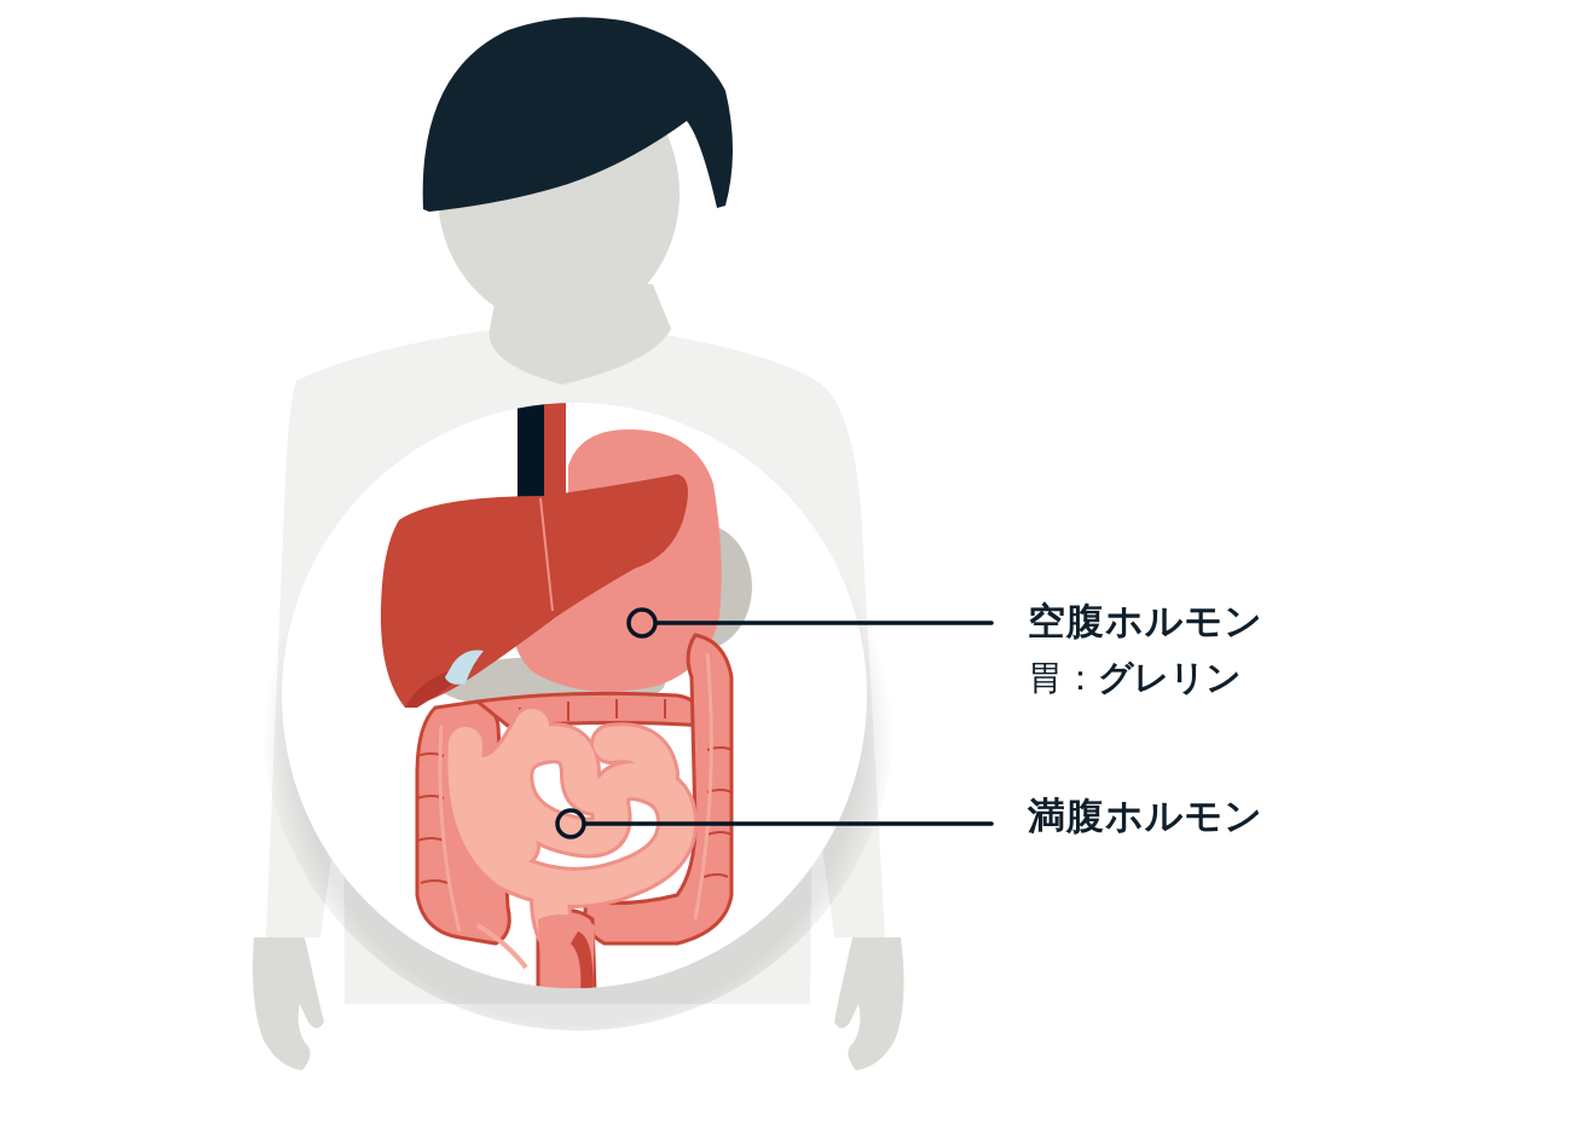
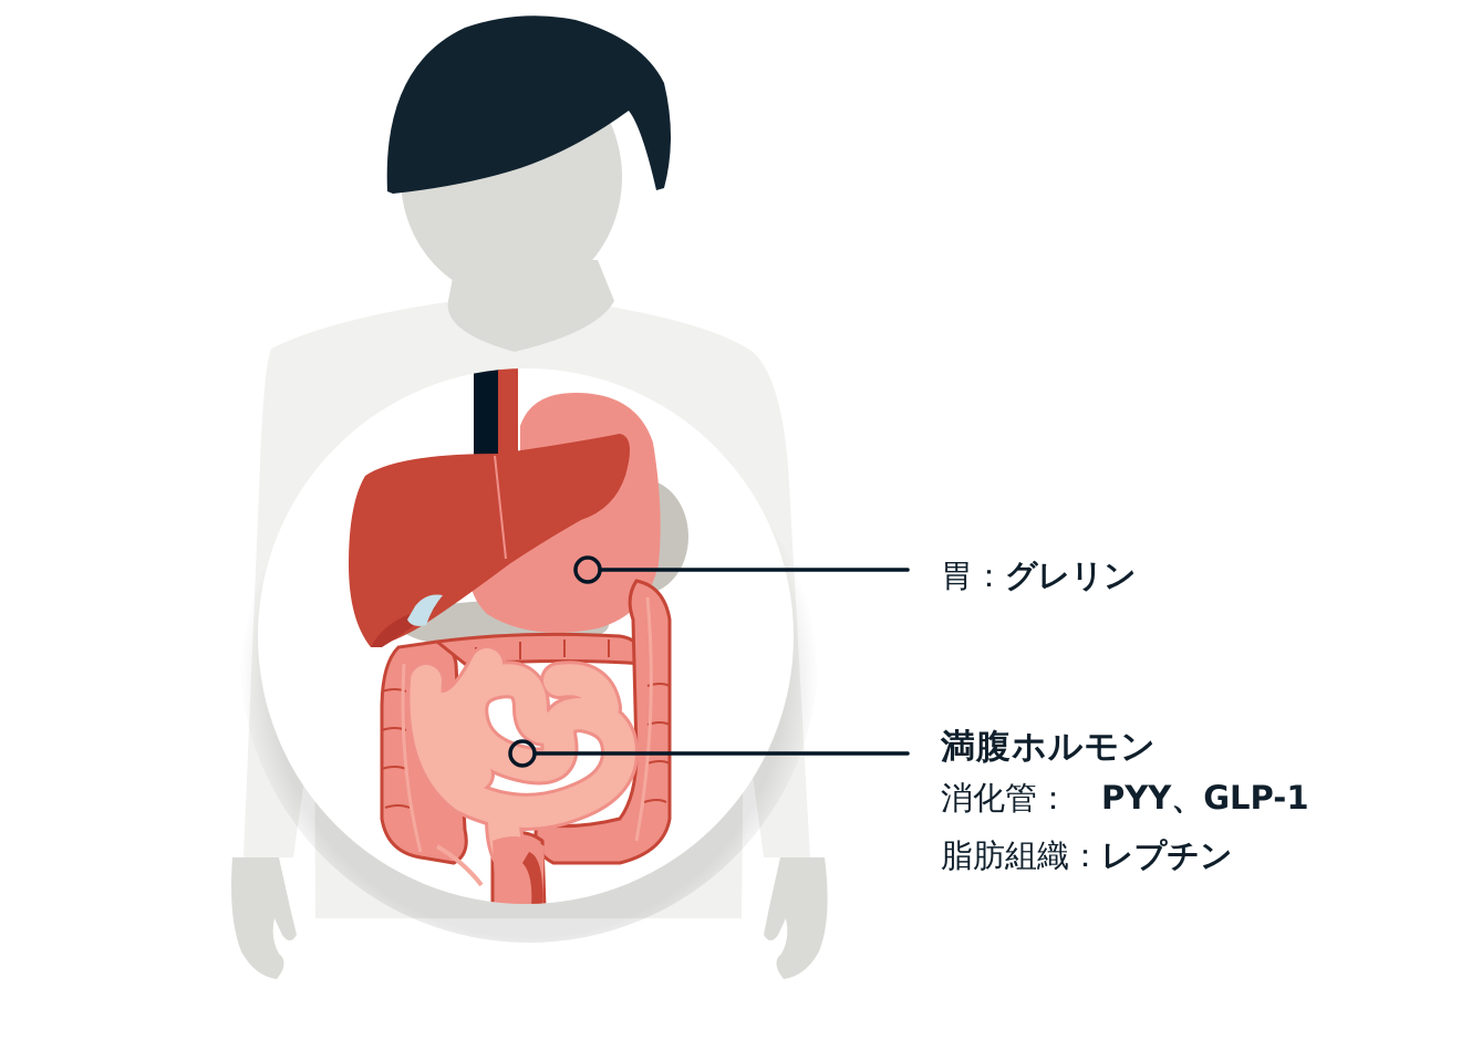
- 空腹ホルモン
  胃：グレリン
  満腹ホルモン
+ 消化管： PYY、GLP-1
+ 脂肪組織：レプチン
